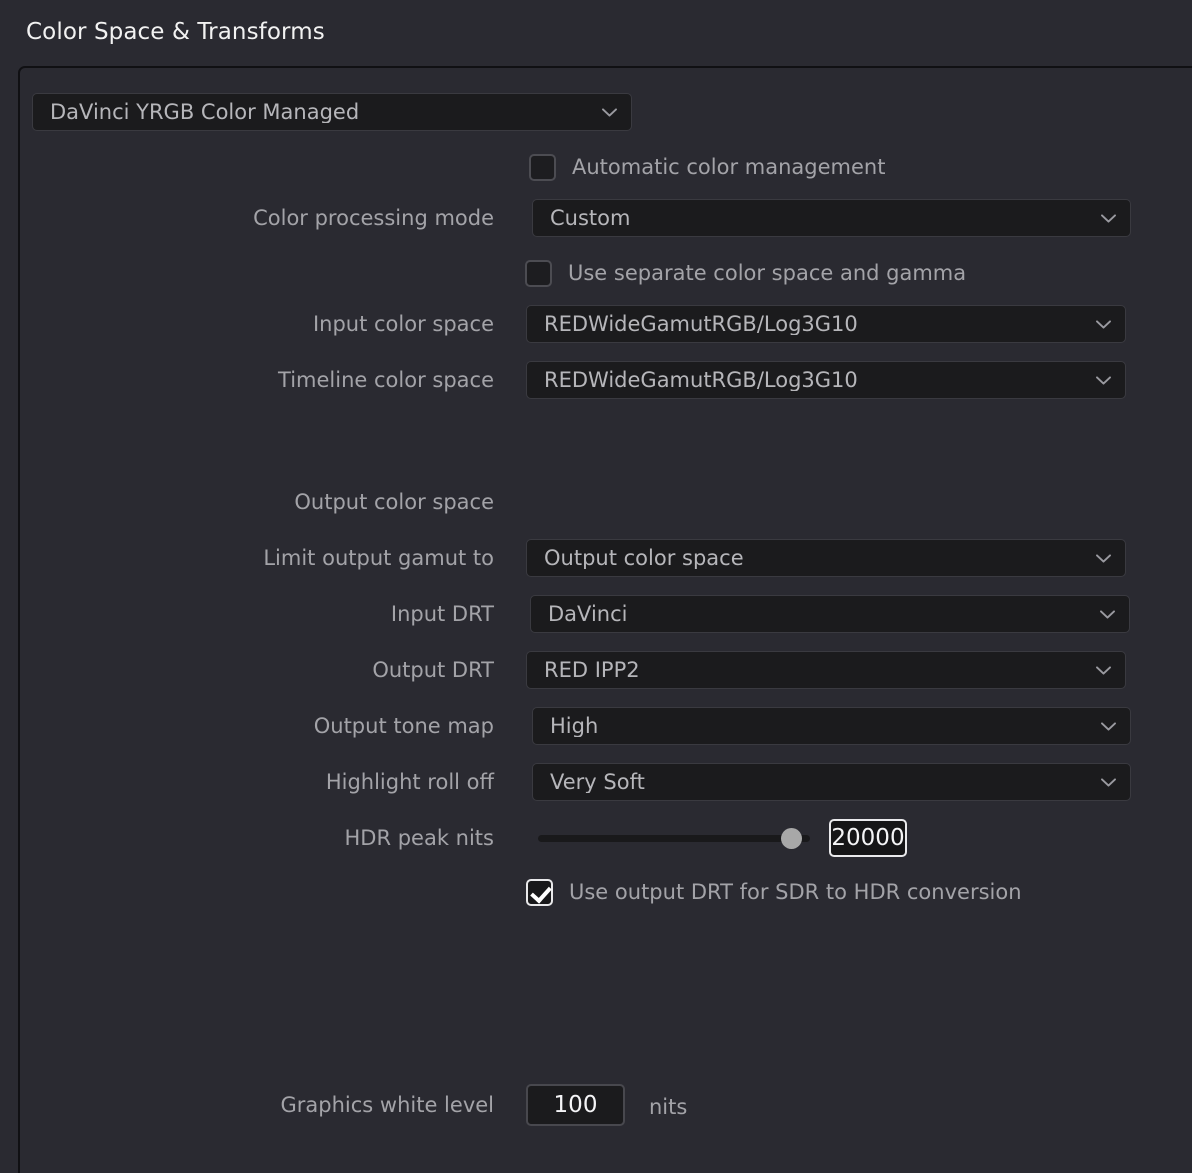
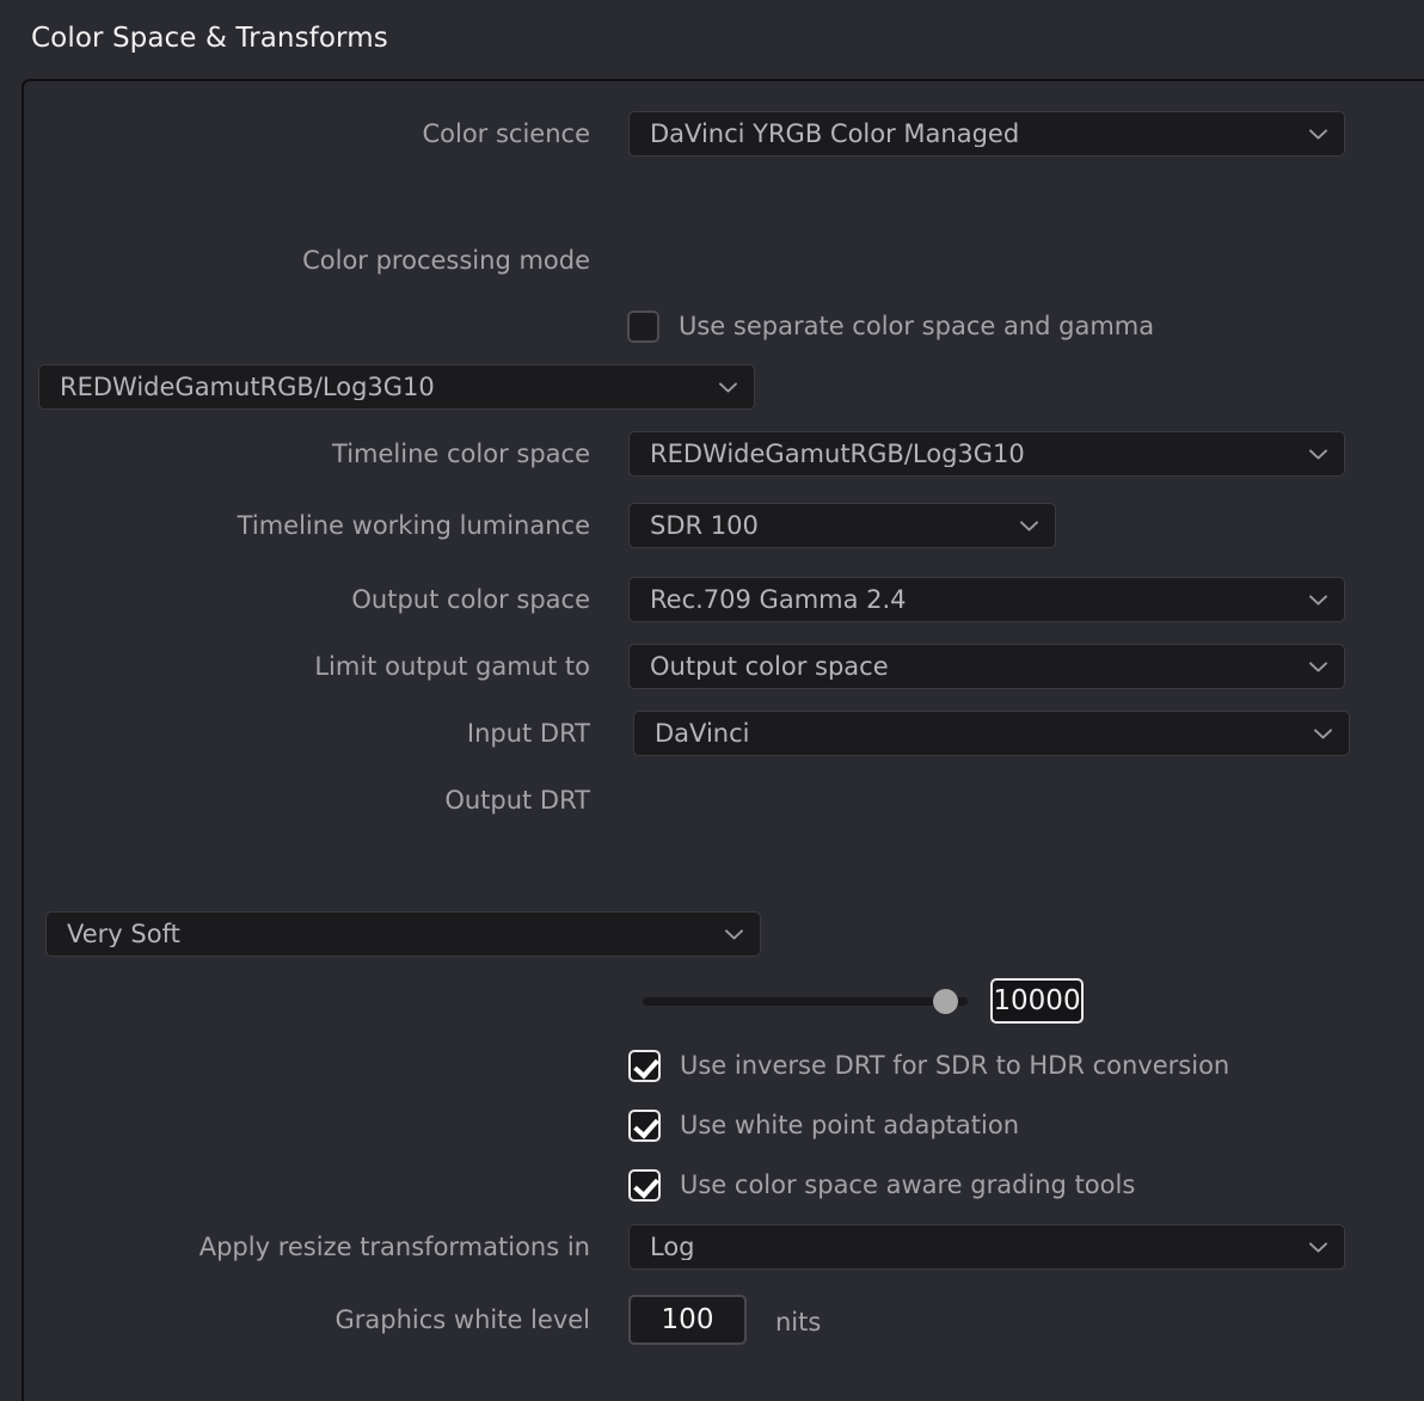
  Color Space & Transforms
+ Color science
  DaVinci YRGB Color Managed
- Automatic color management
  Color processing mode
- Custom
  Use separate color space and gamma
- Input color space
  REDWideGamutRGB/Log3G10
  Timeline color space
  REDWideGamutRGB/Log3G10
+ Timeline working luminance
+ SDR 100
  Output color space
+ Rec.709 Gamma 2.4
  Limit output gamut to
  Output color space
  Input DRT
  DaVinci
  Output DRT
- RED IPP2
- Output tone map
- High
- Highlight roll off
  Very Soft
- HDR peak nits
- 20000
+ 10000
- Use output DRT for SDR to HDR conversion
+ Use inverse DRT for SDR to HDR conversion
+ Use white point adaptation
+ Use color space aware grading tools
+ Apply resize transformations in
+ Log
  Graphics white level
  100
  nits
